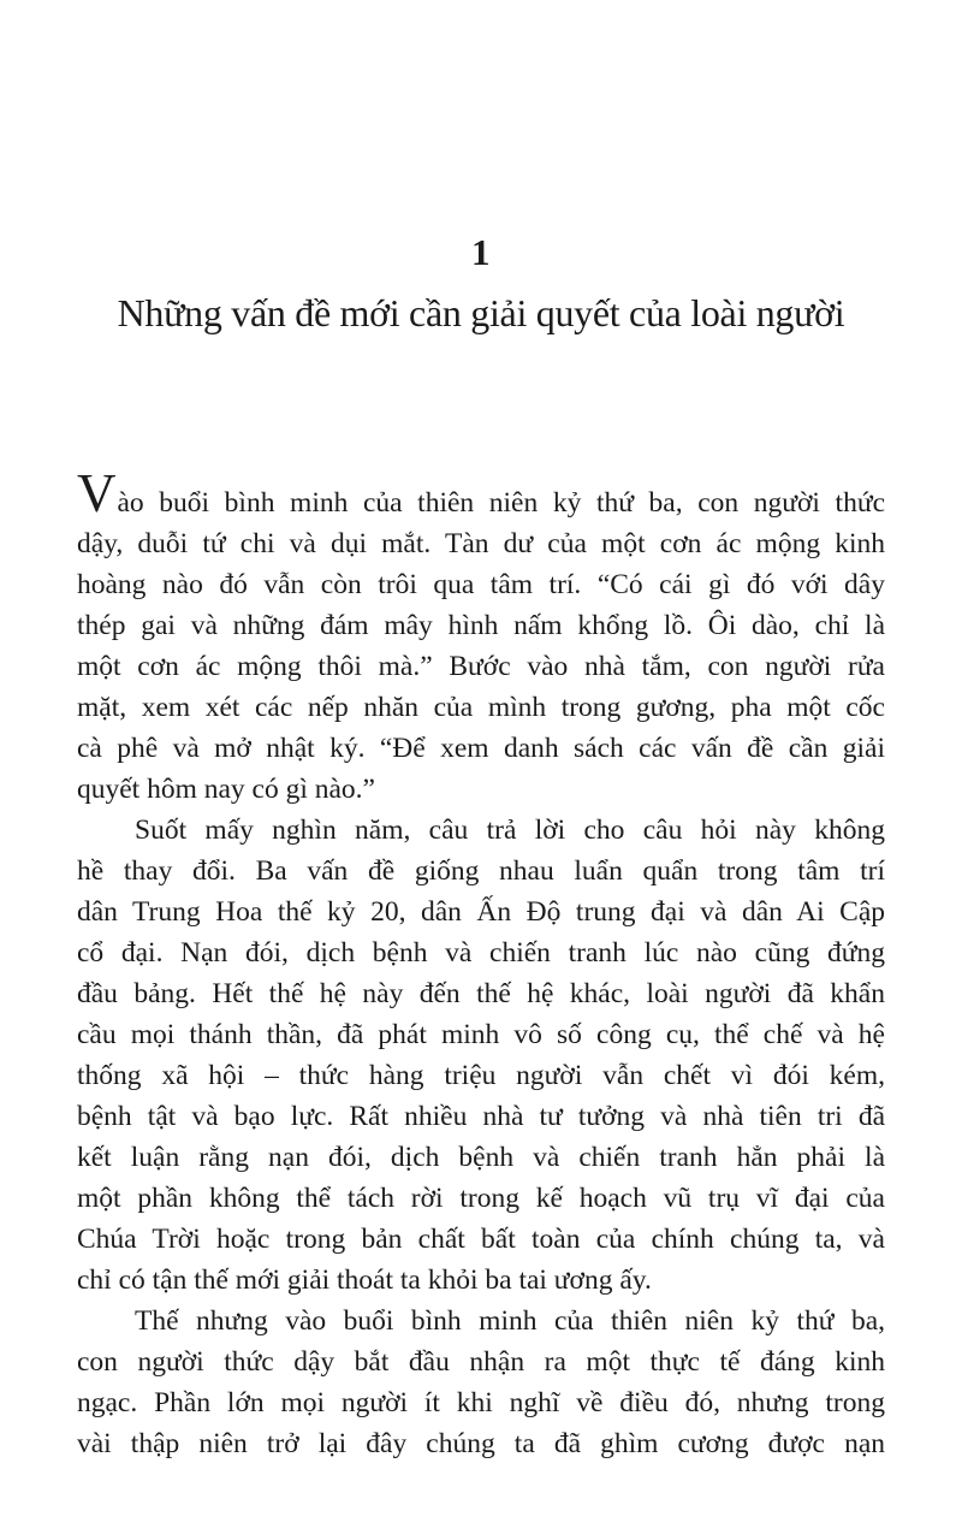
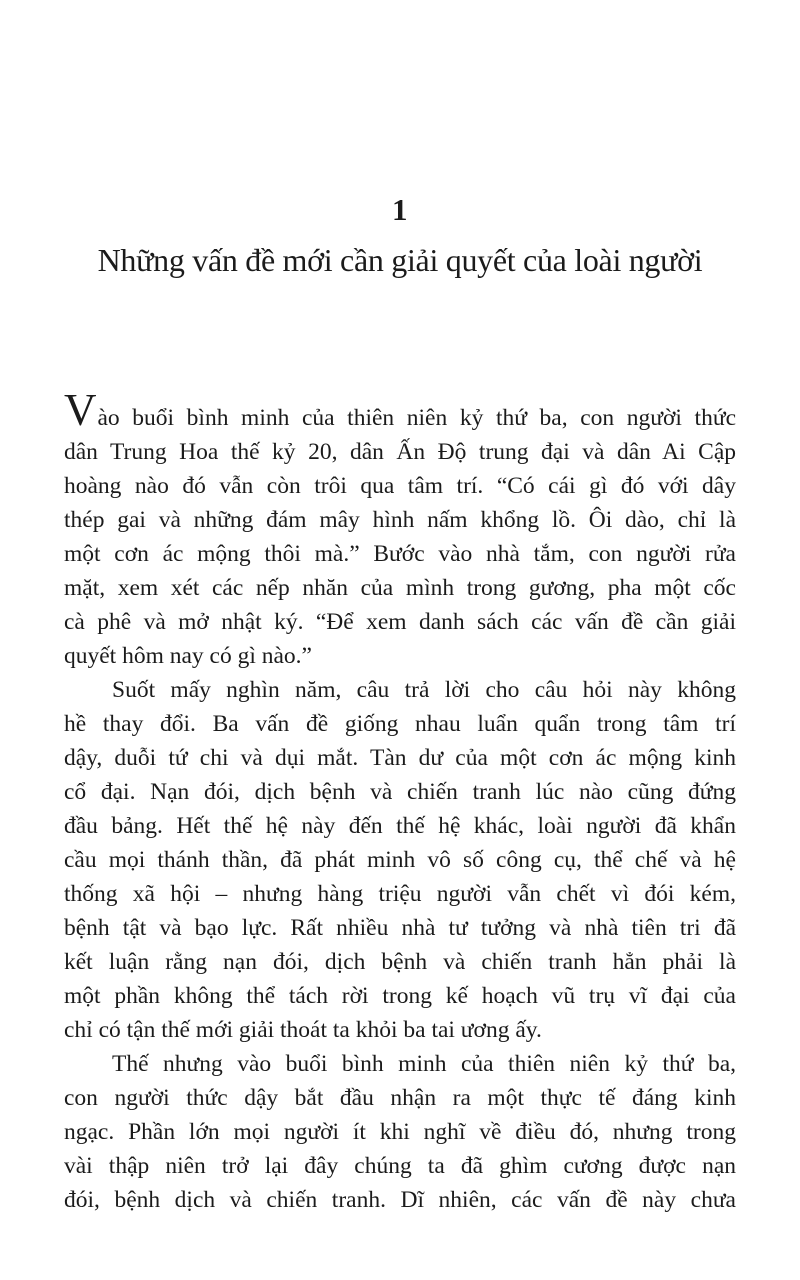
  1
  Những vấn đề mới cần giải quyết của loài người
  Vào buổi bình minh của thiên niên kỷ thứ ba, con người thức
- dậy, duỗi tứ chi và dụi mắt. Tàn dư của một cơn ác mộng kinh
+ dân Trung Hoa thế kỷ 20, dân Ấn Độ trung đại và dân Ai Cập
  hoàng nào đó vẫn còn trôi qua tâm trí. “Có cái gì đó với dây
  thép gai và những đám mây hình nấm khổng lồ. Ôi dào, chỉ là
  một cơn ác mộng thôi mà.” Bước vào nhà tắm, con người rửa
  mặt, xem xét các nếp nhăn của mình trong gương, pha một cốc
  cà phê và mở nhật ký. “Để xem danh sách các vấn đề cần giải
  quyết hôm nay có gì nào.”
  Suốt mấy nghìn năm, câu trả lời cho câu hỏi này không
  hề thay đổi. Ba vấn đề giống nhau luẩn quẩn trong tâm trí
- dân Trung Hoa thế kỷ 20, dân Ấn Độ trung đại và dân Ai Cập
+ dậy, duỗi tứ chi và dụi mắt. Tàn dư của một cơn ác mộng kinh
  cổ đại. Nạn đói, dịch bệnh và chiến tranh lúc nào cũng đứng
  đầu bảng. Hết thế hệ này đến thế hệ khác, loài người đã khẩn
  cầu mọi thánh thần, đã phát minh vô số công cụ, thể chế và hệ
- thống xã hội – thức hàng triệu người vẫn chết vì đói kém,
+ thống xã hội – nhưng hàng triệu người vẫn chết vì đói kém,
  bệnh tật và bạo lực. Rất nhiều nhà tư tưởng và nhà tiên tri đã
  kết luận rằng nạn đói, dịch bệnh và chiến tranh hẳn phải là
  một phần không thể tách rời trong kế hoạch vũ trụ vĩ đại của
- Chúa Trời hoặc trong bản chất bất toàn của chính chúng ta, và
  chỉ có tận thế mới giải thoát ta khỏi ba tai ương ấy.
  Thế nhưng vào buổi bình minh của thiên niên kỷ thứ ba,
  con người thức dậy bắt đầu nhận ra một thực tế đáng kinh
  ngạc. Phần lớn mọi người ít khi nghĩ về điều đó, nhưng trong
  vài thập niên trở lại đây chúng ta đã ghìm cương được nạn
+ đói, bệnh dịch và chiến tranh. Dĩ nhiên, các vấn đề này chưa
